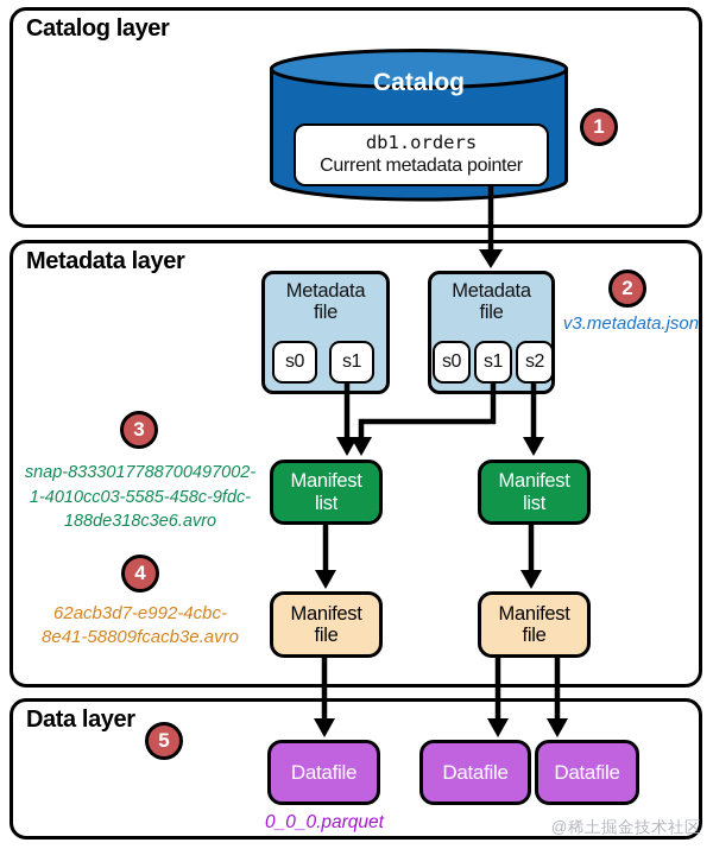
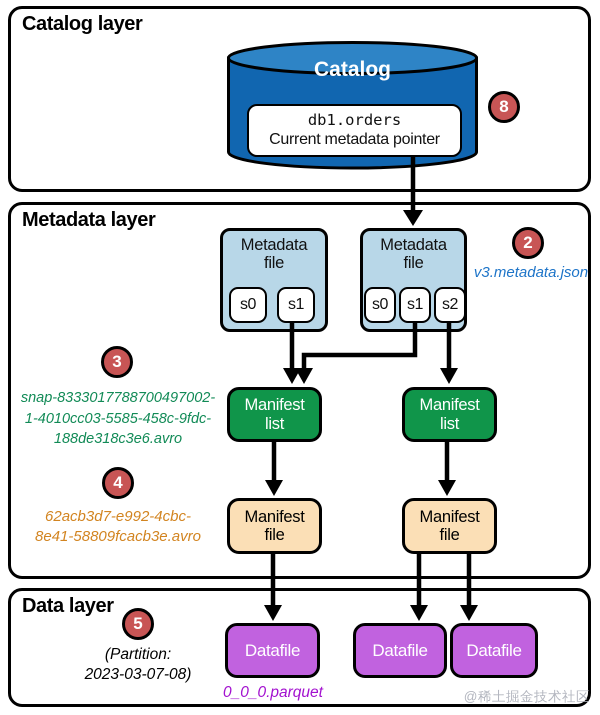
  Catalog layer
  Metadata layer
  Data layer
  Catalog
  db1.orders
  Current metadata pointer
- 1
+ 8
  2
  3
  4
  5
  Metadata
  file
  s0
  s1
  Metadata
  file
  s0
  s1
  s2
  Manifest
  list
  Manifest
  list
  Manifest
  file
  Manifest
  file
  Datafile
  Datafile
  Datafile
  v3.metadata.json
  snap-8333017788700497002-
  1-4010cc03-5585-458c-9fdc-
  188de318c3e6.avro
  62acb3d7-e992-4cbc-
  8e41-58809fcacb3e.avro
+ (Partition:
+ 2023-03-07-08)
  0_0_0.parquet
  @稀土掘金技术社区
